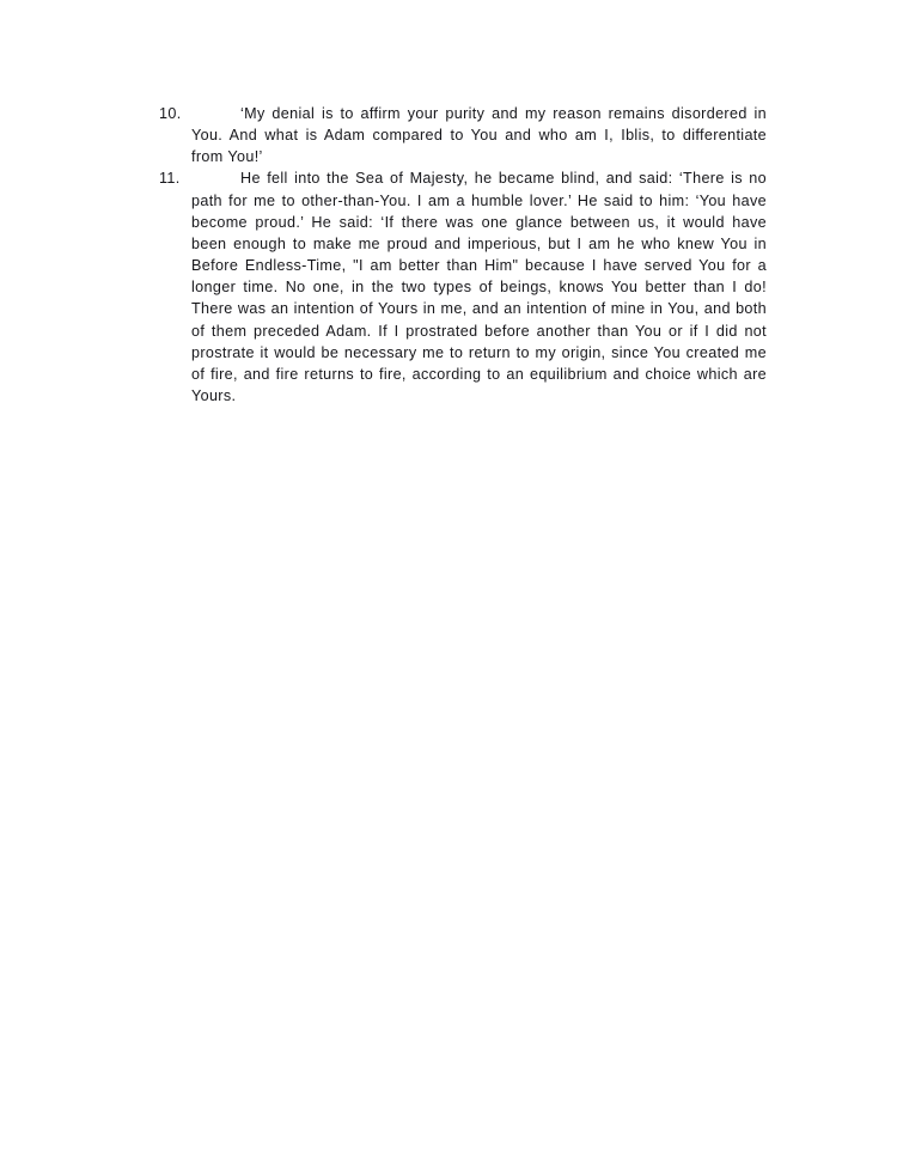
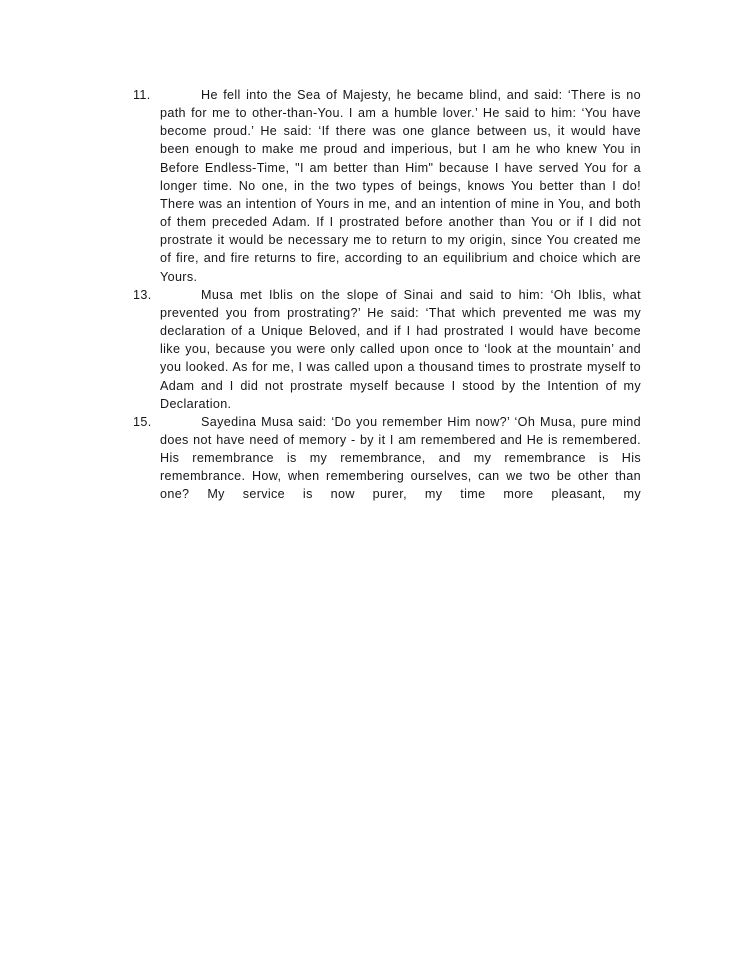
- 10.
- ‘My denial is to affirm your purity and my reason remains disordered in You. And what is Adam compared to You and who am I, Iblis, to differentiate from You!’
  11.
  He fell into the Sea of Majesty, he became blind, and said: ‘There is no path for me to other-than-You. I am a humble lover.’ He said to him: ‘You have become proud.’ He said: ‘If there was one glance between us, it would have been enough to make me proud and imperious, but I am he who knew You in Before Endless-Time, "I am better than Him" because I have served You for a longer time. No one, in the two types of beings, knows You better than I do! There was an intention of Yours in me, and an intention of mine in You, and both of them preceded Adam. If I prostrated before another than You or if I did not prostrate it would be necessary me to return to my origin, since You created me of fire, and fire returns to fire, according to an equilibrium and choice which are Yours.
+ 13.
+ Musa met Iblis on the slope of Sinai and said to him: ‘Oh Iblis, what prevented you from prostrating?’ He said: ‘That which prevented me was my declaration of a Unique Beloved, and if I had prostrated I would have become like you, because you were only called upon once to ‘look at the mountain’ and you looked. As for me, I was called upon a thousand times to prostrate myself to Adam and I did not prostrate myself because I stood by the Intention of my Declaration.
+ 15.
+ Sayedina Musa said: ‘Do you remember Him now?’ ‘Oh Musa, pure mind does not have need of memory - by it I am remembered and He is remembered. His remembrance is my remembrance, and my remembrance is His remembrance. How, when remembering ourselves, can we two be other than one? My service is now purer, my time more pleasant, my
